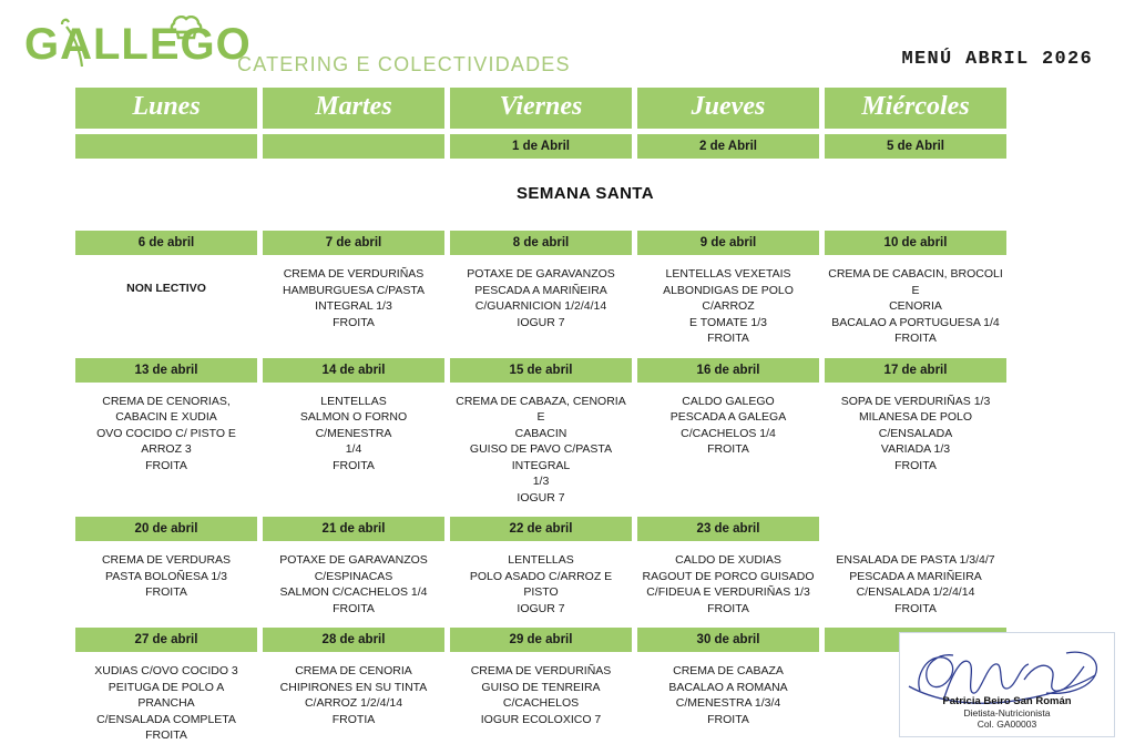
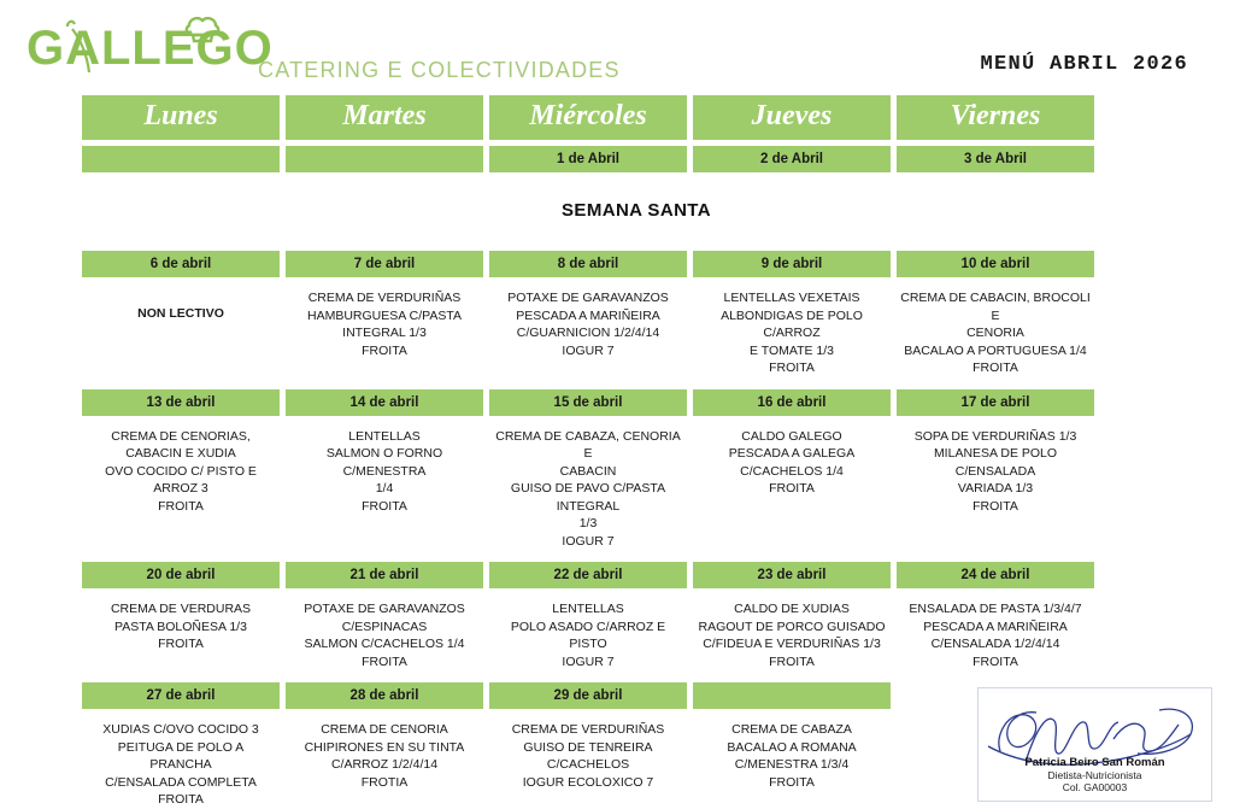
  GLLEGO
  CATERING E COLECTIVIDADES
  MENÚ ABRIL 2026
  Lunes
  Martes
- Viernes
+ Miércoles
  Jueves
- Miércoles
+ Viernes
  1 de Abril
  2 de Abril
- 5 de Abril
+ 3 de Abril
  SEMANA SANTA
  6 de abril
  7 de abril
  8 de abril
  9 de abril
  10 de abril
  NON LECTIVO
  CREMA DE VERDURIÑAS
  HAMBURGUESA C/PASTA
  INTEGRAL 1/3
  FROITA
  POTAXE DE GARAVANZOS
  PESCADA A MARIÑEIRA
  C/GUARNICION 1/2/4/14
  IOGUR 7
  LENTELLAS VEXETAIS
  ALBONDIGAS DE POLO C/ARROZ
  E TOMATE 1/3
  FROITA
  CREMA DE CABACIN, BROCOLI E
  CENORIA
  BACALAO A PORTUGUESA 1/4
  FROITA
  13 de abril
  14 de abril
  15 de abril
  16 de abril
  17 de abril
  CREMA DE CENORIAS,
  CABACIN E XUDIA
  OVO COCIDO C/ PISTO E
  ARROZ 3
  FROITA
  LENTELLAS
  SALMON O FORNO C/MENESTRA
  1/4
  FROITA
  CREMA DE CABAZA, CENORIA E
  CABACIN
  GUISO DE PAVO C/PASTA INTEGRAL
  1/3
  IOGUR 7
  CALDO GALEGO
  PESCADA A GALEGA
  C/CACHELOS 1/4
  FROITA
  SOPA DE VERDURIÑAS 1/3
  MILANESA DE POLO C/ENSALADA
  VARIADA 1/3
  FROITA
  20 de abril
  21 de abril
  22 de abril
  23 de abril
+ 24 de abril
  CREMA DE VERDURAS
  PASTA BOLOÑESA 1/3
  FROITA
  POTAXE DE GARAVANZOS
  C/ESPINACAS
  SALMON C/CACHELOS 1/4
  FROITA
  LENTELLAS
  POLO ASADO C/ARROZ E PISTO
  IOGUR 7
  CALDO DE XUDIAS
  RAGOUT DE PORCO GUISADO
  C/FIDEUA E VERDURIÑAS 1/3
  FROITA
  ENSALADA DE PASTA 1/3/4/7
  PESCADA A MARIÑEIRA
  C/ENSALADA 1/2/4/14
  FROITA
  27 de abril
  28 de abril
  29 de abril
- 30 de abril
  XUDIAS C/OVO COCIDO 3
  PEITUGA DE POLO A PRANCHA
  C/ENSALADA COMPLETA
  FROITA
  CREMA DE CENORIA
  CHIPIRONES EN SU TINTA
  C/ARROZ 1/2/4/14
  FROTIA
  CREMA DE VERDURIÑAS
  GUISO DE TENREIRA C/CACHELOS
  IOGUR ECOLOXICO 7
  CREMA DE CABAZA
  BACALAO A ROMANA
  C/MENESTRA 1/3/4
  FROITA
  Patricia Beiro San Román
  Dietista-Nutricionista
  Col. GA00003
